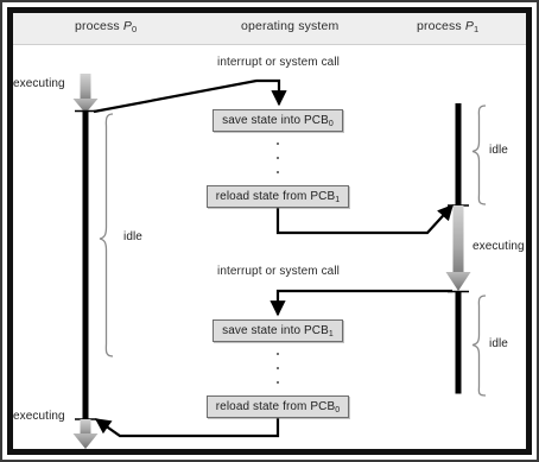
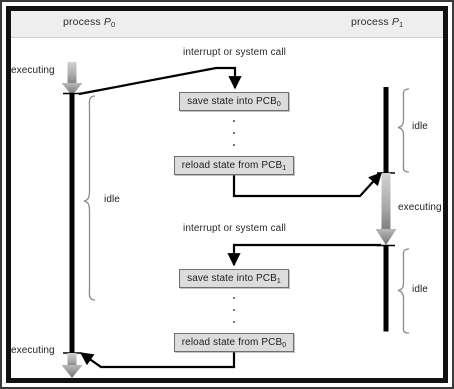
  process P0
- operating system
  process P1
  save state into PCB
  reload state from PCB
  save state into PCB
  reload state from PCB
  interrupt or system call
  interrupt or system call
  executing
  idle
  executing
  idle
  executing
  idle
